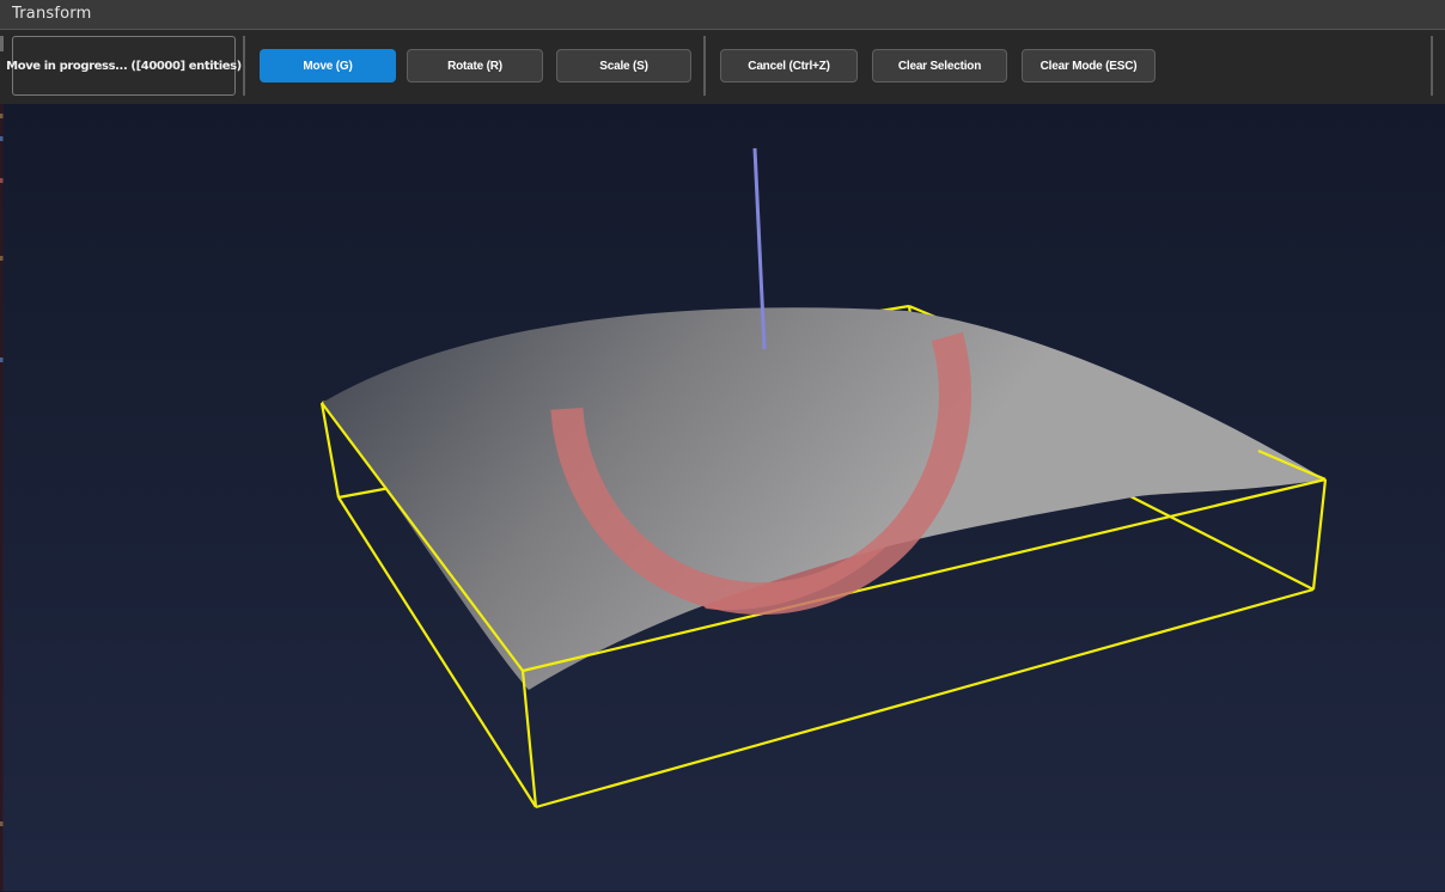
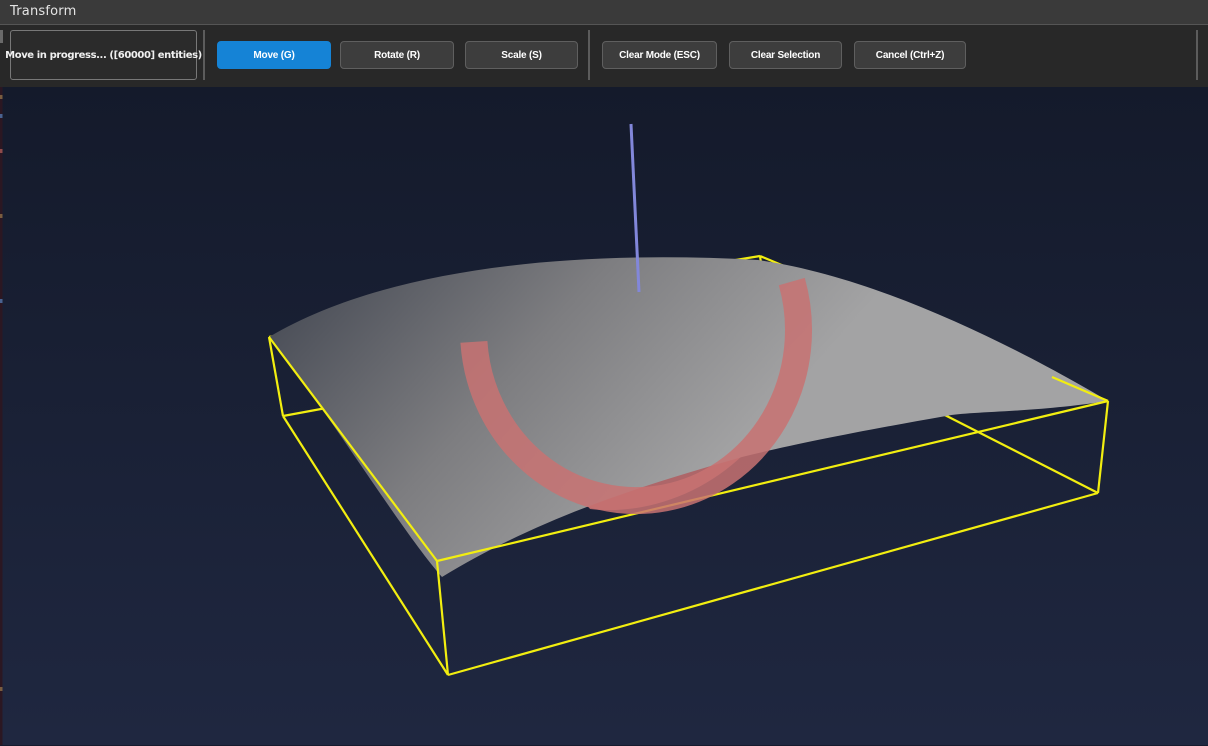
  Transform
- Move in progress... ([40000] entities)
+ Move in progress... ([60000] entities)
  Move (G)
  Rotate (R)
  Scale (S)
- Cancel (Ctrl+Z)
+ Clear Mode (ESC)
  Clear Selection
- Clear Mode (ESC)
+ Cancel (Ctrl+Z)
